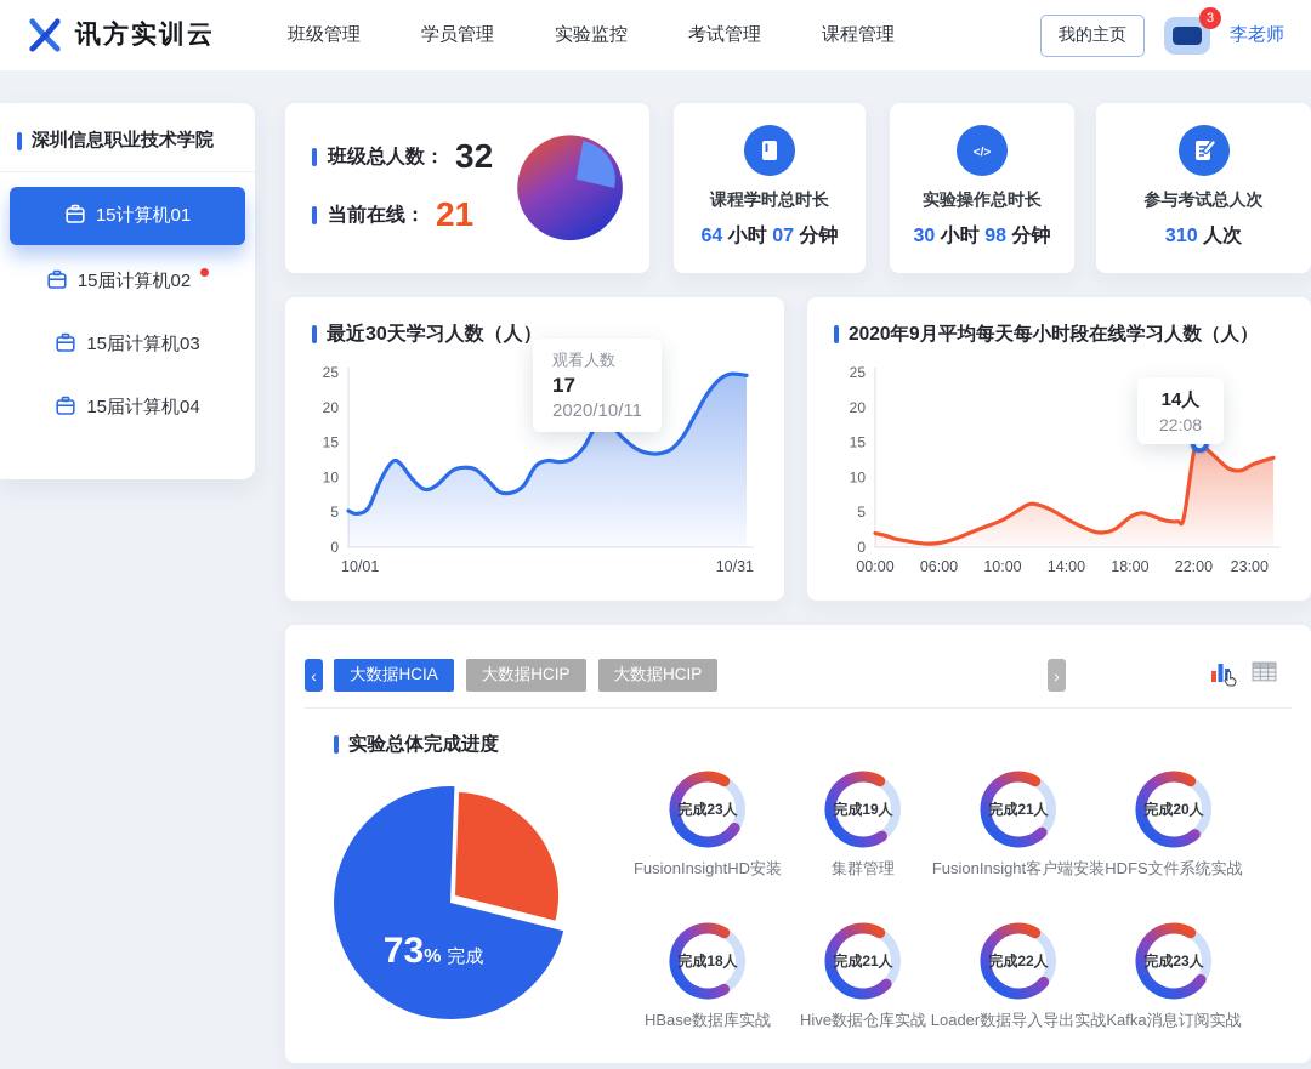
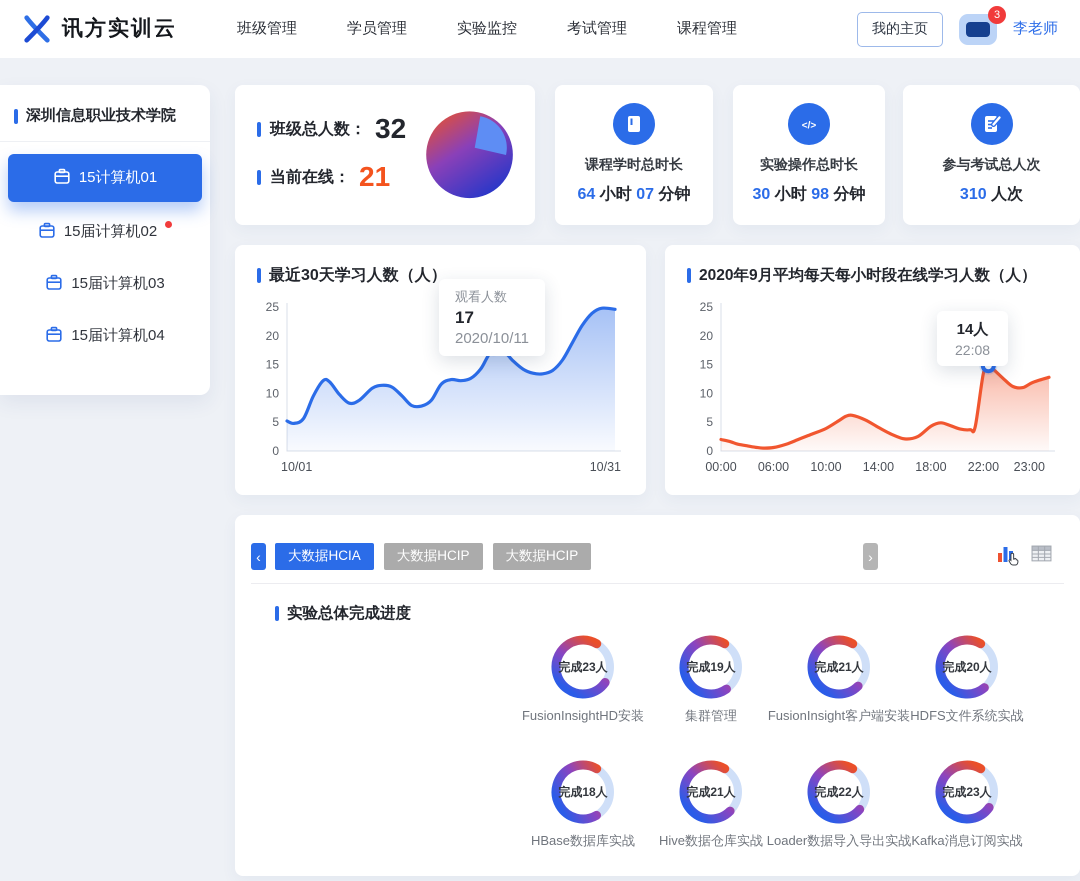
  讯方实训云
  班级管理
  学员管理
  实验监控
  考试管理
  课程管理
  我的主页
  3
  李老师
  深圳信息职业技术学院
  15计算机01
  15届计算机02
  15届计算机03
  15届计算机04
  班级总人数：
  32
  当前在线：
  21
  课程学时总时长
  64 小时 07 分钟
  </>
  实验操作总时长
  30 小时 98 分钟
  参与考试总人次
  310 人次
  最近30天学习人数（人）
  0
  5
  10
  15
  20
  25
  10/01
  10/31
  观看人数
  17
  2020/10/11
  2020年9月平均每天每小时段在线学习人数（人）
  0
  5
  10
  15
  20
  25
  00:00
  06:00
  10:00
  14:00
  18:00
  22:00
  23:00
  14人
  22:08
  ‹
  大数据HCIA
  大数据HCIP
  大数据HCIP
  ›
  实验总体完成进度
- 73% 完成
  完成23人
  FusionInsightHD安装
  完成19人
  集群管理
  完成21人
  FusionInsight客户端安装
  完成20人
  HDFS文件系统实战
  完成18人
  HBase数据库实战
  完成21人
  Hive数据仓库实战
  完成22人
  Loader数据导入导出实战
  完成23人
  Kafka消息订阅实战
